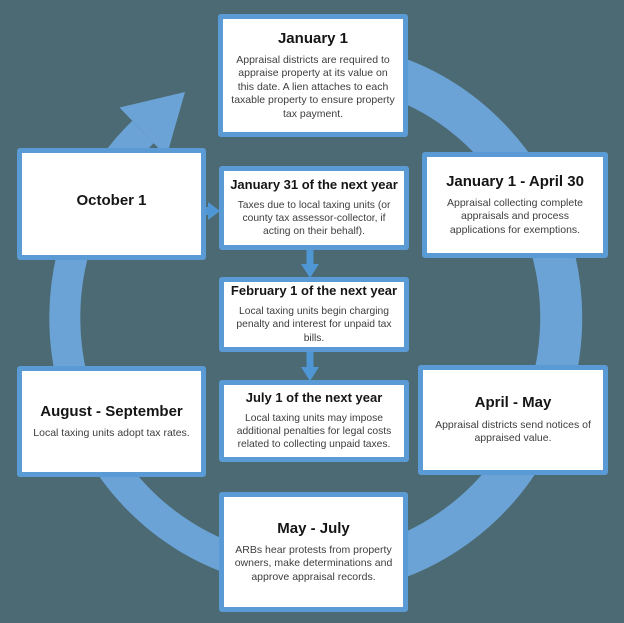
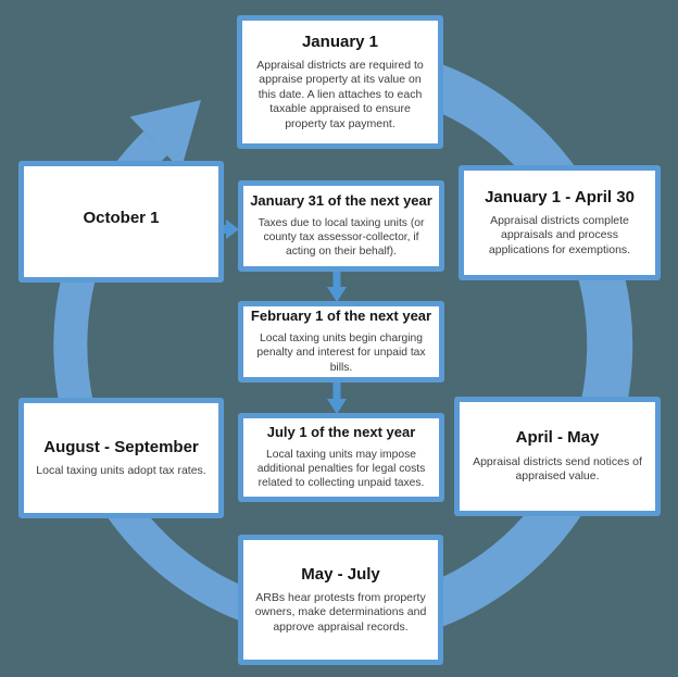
  January 1
- Appraisal districts are required to appraise property at its value on this date. A lien attaches to each taxable property to ensure property tax payment.
+ Appraisal districts are required to appraise property at its value on this date. A lien attaches to each taxable appraised to ensure property tax payment.
  January 31 of the next year
  Taxes due to local taxing units (or county tax assessor-collector, if acting on their behalf).
  February 1 of the next year
  Local taxing units begin charging penalty and interest for unpaid tax bills.
  July 1 of the next year
  Local taxing units may impose additional penalties for legal costs related to collecting unpaid taxes.
  January 1 - April 30
- Appraisal collecting complete appraisals and process applications for exemptions.
+ Appraisal districts complete appraisals and process applications for exemptions.
  April - May
  Appraisal districts send notices of appraised value.
  May - July
  ARBs hear protests from property owners, make determinations and approve appraisal records.
  August - September
  Local taxing units adopt tax rates.
  October 1
